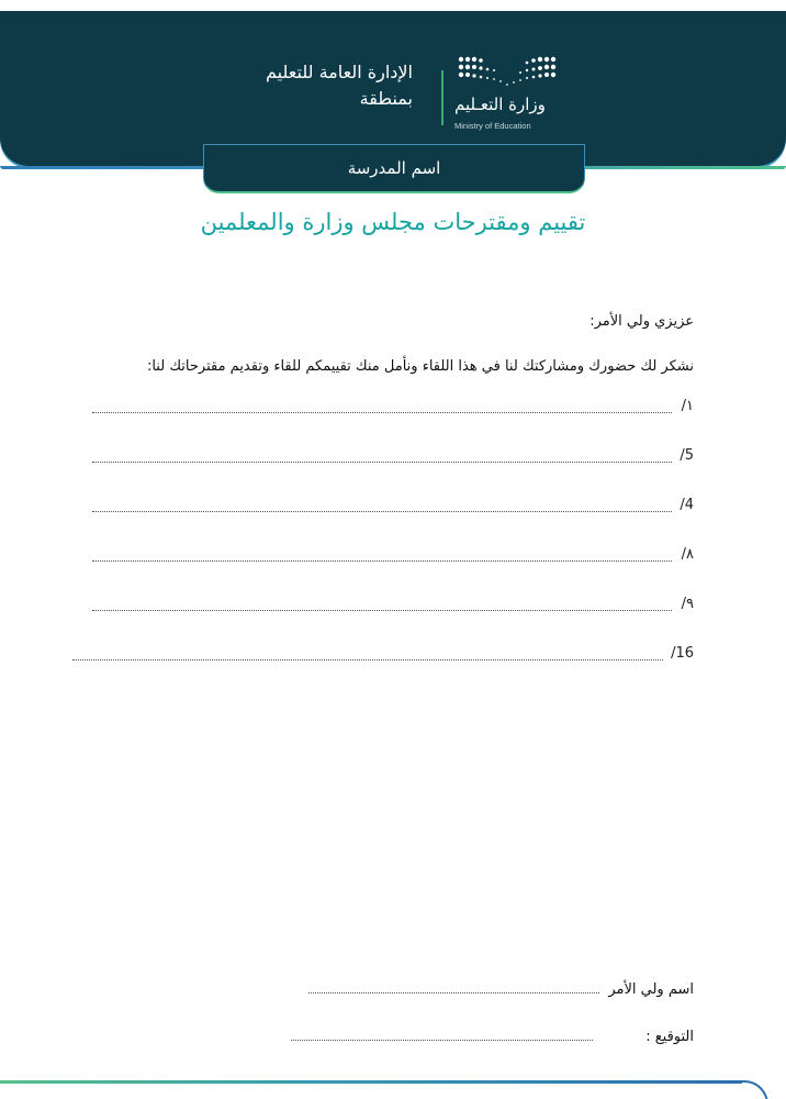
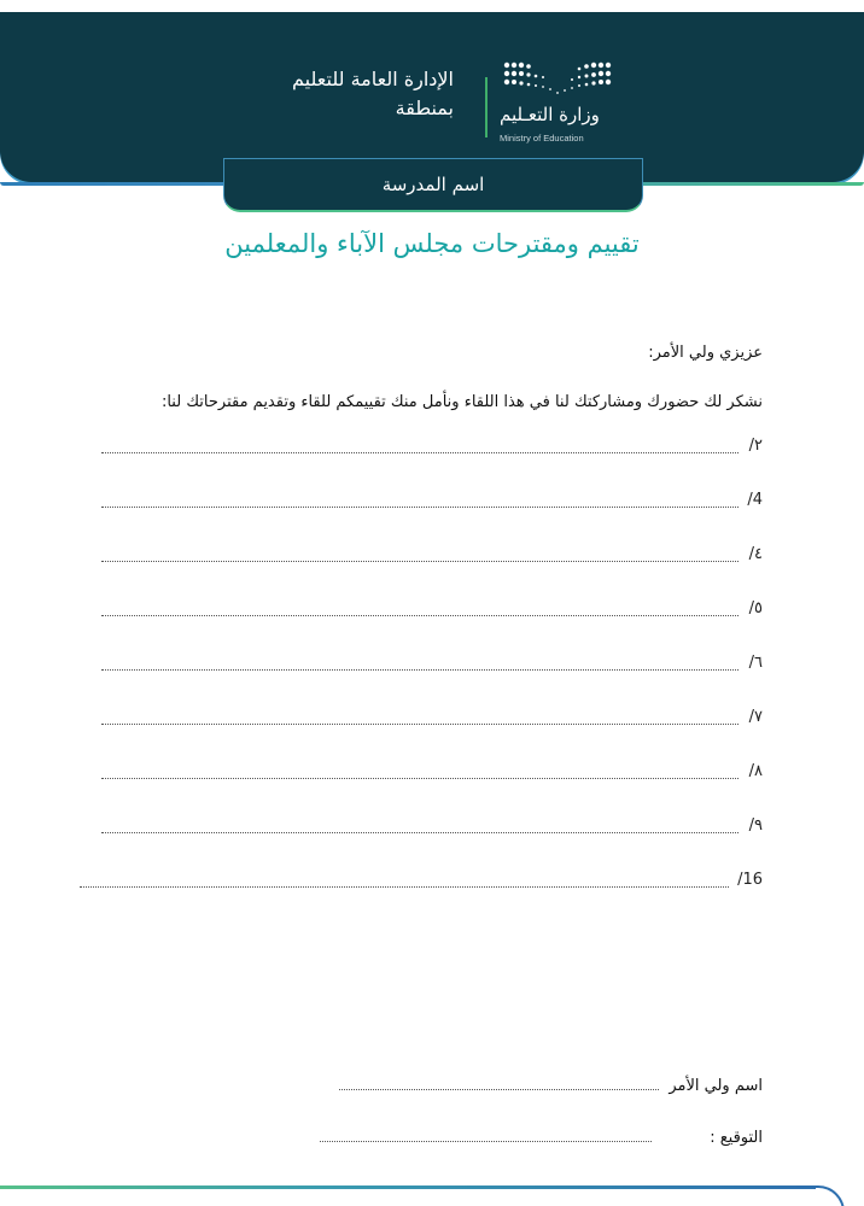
  وزارة التعـليم
  Ministry of Education
  الإدارة العامة للتعليم
  بمنطقة
  اسم المدرسة
- تقييم ومقترحات مجلس وزارة والمعلمين
+ تقييم ومقترحات مجلس الآباء والمعلمين
  عزيزي ولي الأمر:
  نشكر لك حضورك ومشاركتك لنا في هذا اللقاء ونأمل منك تقييمكم للقاء وتقديم مقترحاتك لنا:
- ١/
- 5/
+ ٢/
  4/
+ ٤/
+ ٥/
+ ٦/
+ ٧/
  ٨/
  ٩/
  16/
  اسم ولي الأمر
  التوقيع :
